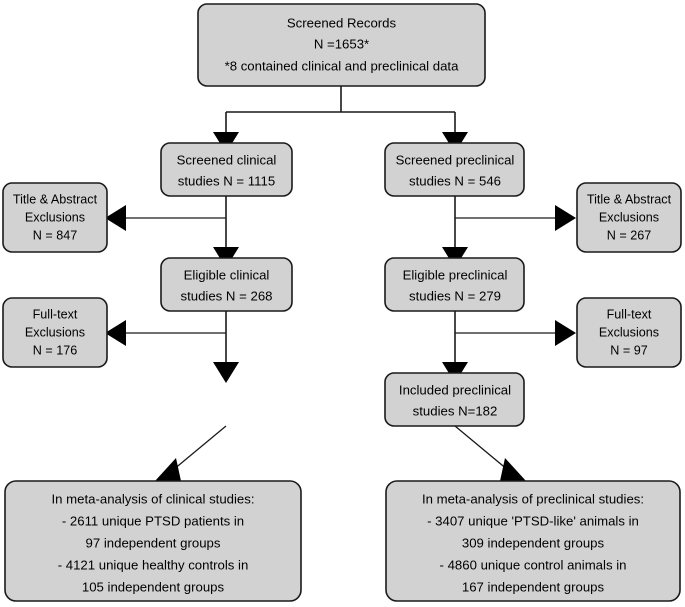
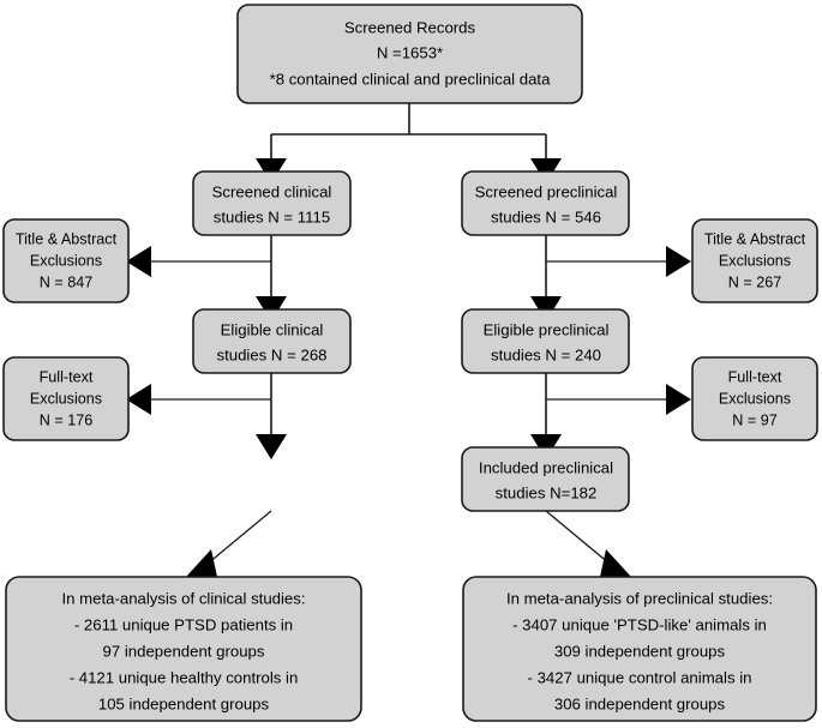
  Screened Records
  N =1653*
  *8 contained clinical and preclinical data
  Screened clinical
  studies N = 1115
  Screened preclinical
  studies N = 546
  Title & Abstract
  Exclusions
  N = 847
  Title & Abstract
  Exclusions
  N = 267
  Eligible clinical
  studies N = 268
  Eligible preclinical
- studies N = 279
+ studies N = 240
  Full-text
  Exclusions
  N = 176
  Full-text
  Exclusions
  N = 97
  Included preclinical
  studies N=182
  In meta-analysis of clinical studies:
  - 2611 unique PTSD patients in
  97 independent groups
  - 4121 unique healthy controls in
  105 independent groups
  In meta-analysis of preclinical studies:
  - 3407 unique 'PTSD-like' animals in
  309 independent groups
- - 4860 unique control animals in
+ - 3427 unique control animals in
- 167 independent groups
+ 306 independent groups
